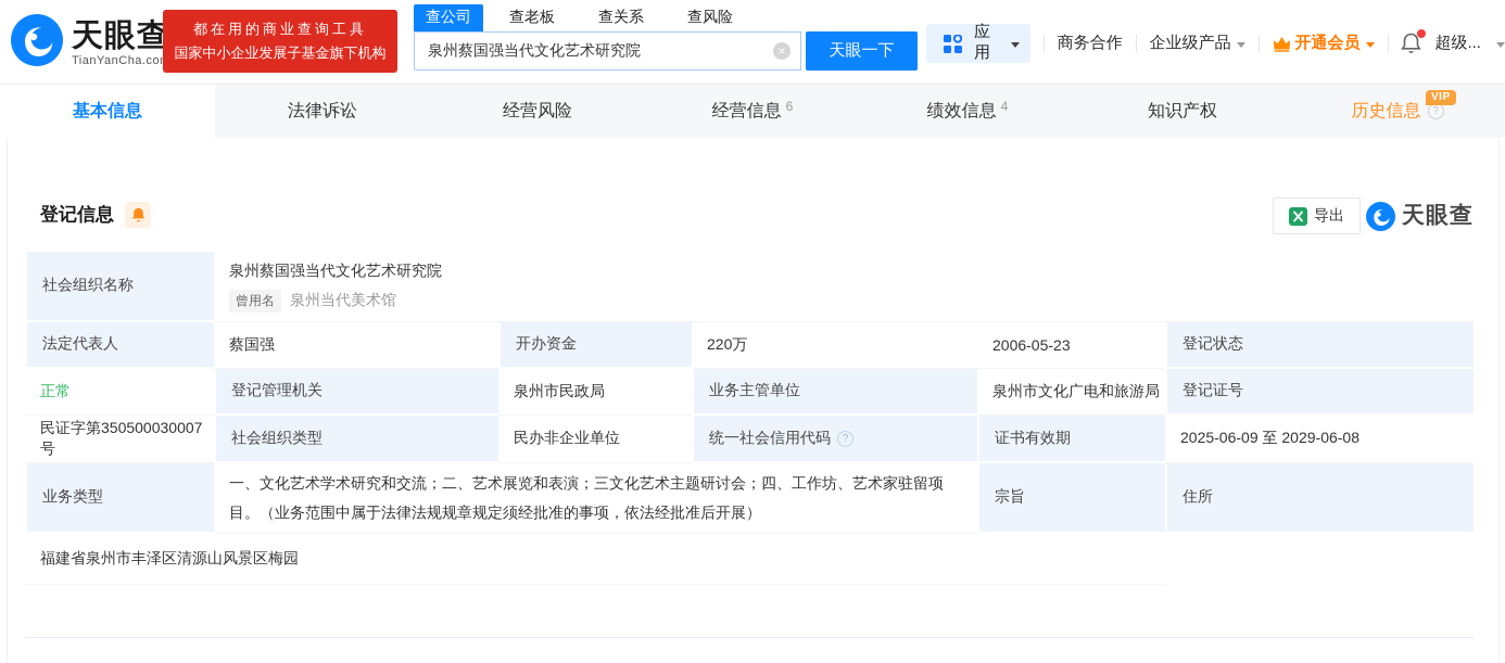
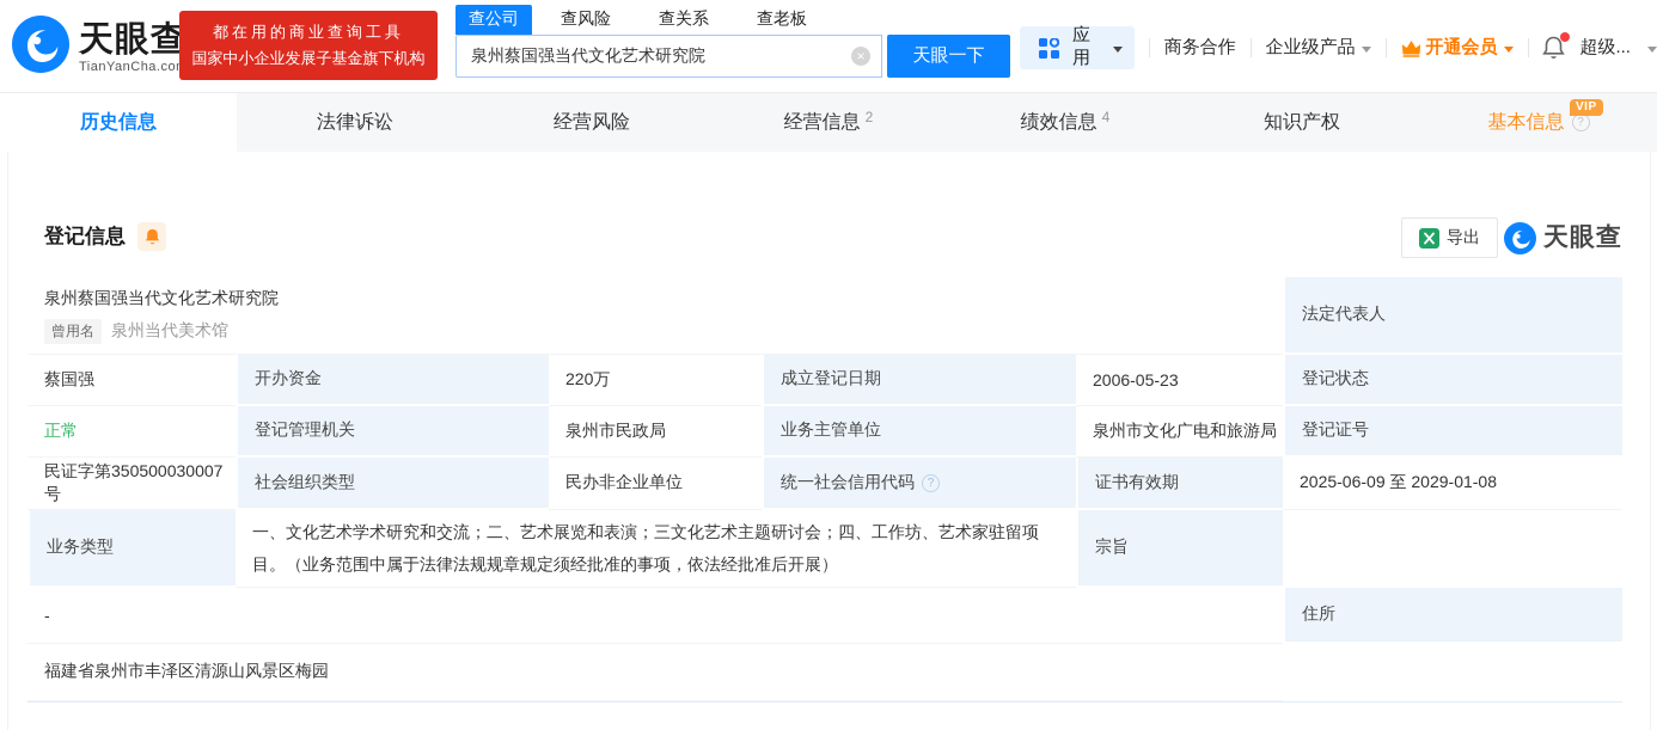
  天眼查
  TianYanCha.co
  都在用的商业查询工具
  国家中小企业发展子基金旗下机构
  查公司
- 查老板
+ 查风险
  查关系
- 查风险
+ 查老板
  泉州蔡国强当代文化艺术研究院
  ×
  天眼一下
  应用
  商务合作
  企业级产品
  开通会员
  超级...
- 基本信息
+ 历史信息
  法律诉讼
  经营风险
  经营信息
- 6
+ 2
  绩效信息
  4
  知识产权
- 历史信息
+ 基本信息
  VIP
  ?
  登记信息
  导出
  天眼查
- 社会组织名称
  泉州蔡国强当代文化艺术研究院
  曾用名
  泉州当代美术馆
  法定代表人
  蔡国强
  开办资金
  220万
+ 成立登记日期
  2006-05-23
  登记状态
  正常
  登记管理机关
  泉州市民政局
  业务主管单位
  泉州市文化广电和旅游局
  登记证号
  民证字第350500030007号
  社会组织类型
  民办非企业单位
  统一社会信用代码
  ?
  证书有效期
- 2025-06-09 至 2029-06-08
+ 2025-06-09 至 2029-01-08
  业务类型
  一、文化艺术学术研究和交流；二、艺术展览和表演；三文化艺术主题研讨会；四、工作坊、艺术家驻留项目。（业务范围中属于法律法规规章规定须经批准的事项，依法经批准后开展）
  宗旨
+ -
  住所
  福建省泉州市丰泽区清源山风景区梅园
